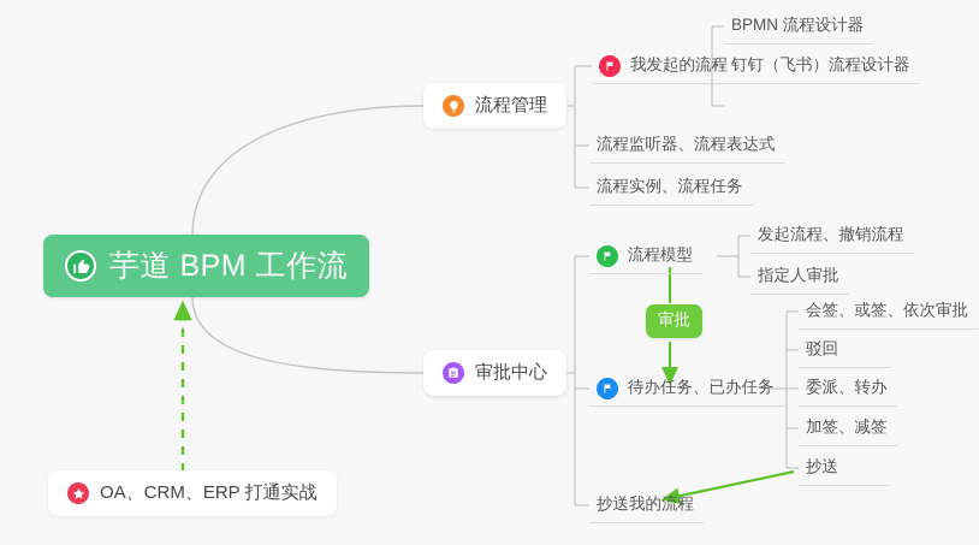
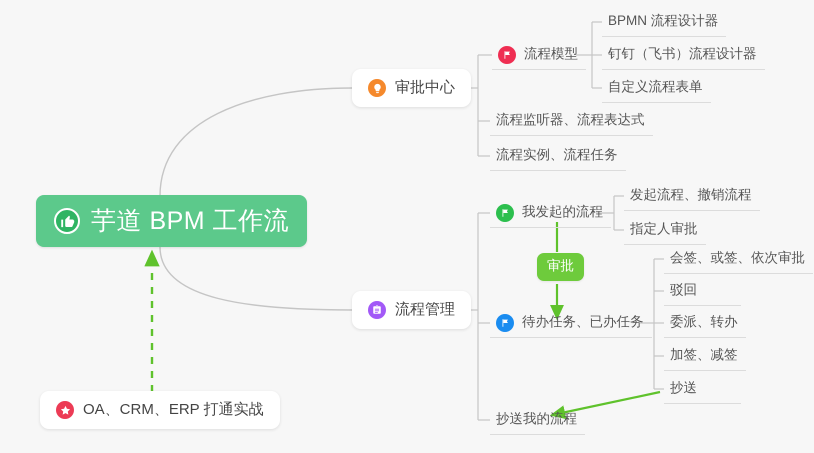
  芋道 BPM 工作流
  OA、CRM、ERP 打通实战
- 流程管理
+ 审批中心
- 我发起的流程
+ 流程模型
  BPMN 流程设计器
  钉钉（飞书）流程设计器
+ 自定义流程表单
  流程监听器、流程表达式
  流程实例、流程任务
- 审批中心
+ 流程管理
- 流程模型
+ 我发起的流程
  发起流程、撤销流程
  指定人审批
  审批
  待办任务、已办任务
  会签、或签、依次审批
  驳回
  委派、转办
  加签、减签
  抄送
  抄送我的流程
